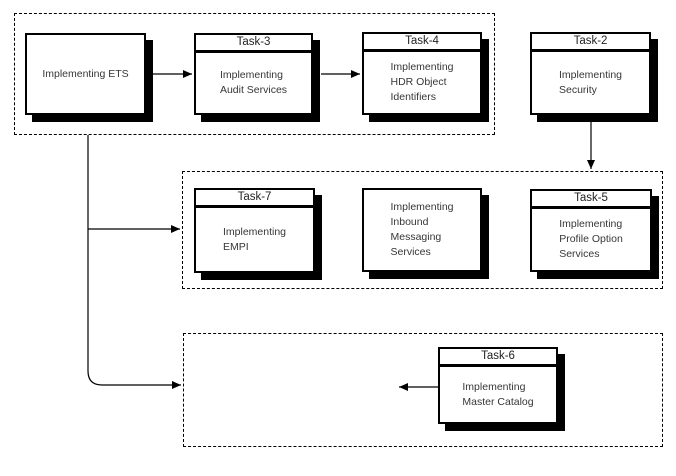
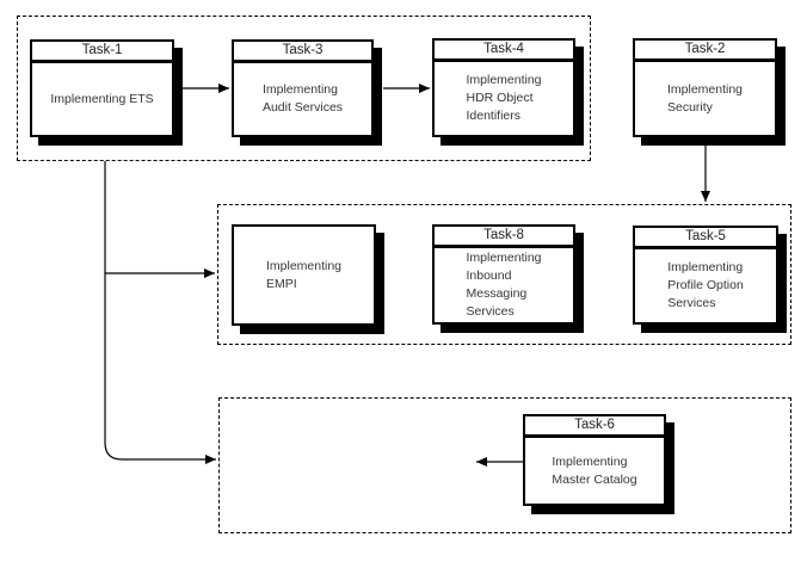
+ Task-1
  Implementing ETS
  Task-3
  Implementing
  Audit Services
  Task-4
  Implementing
  HDR Object
  Identifiers
  Task-2
  Implementing
  Security
- Task-7
  Implementing
  EMPI
+ Task-8
  Implementing
  Inbound
  Messaging
  Services
  Task-5
  Implementing
  Profile Option
  Services
  Task-6
  Implementing
  Master Catalog
